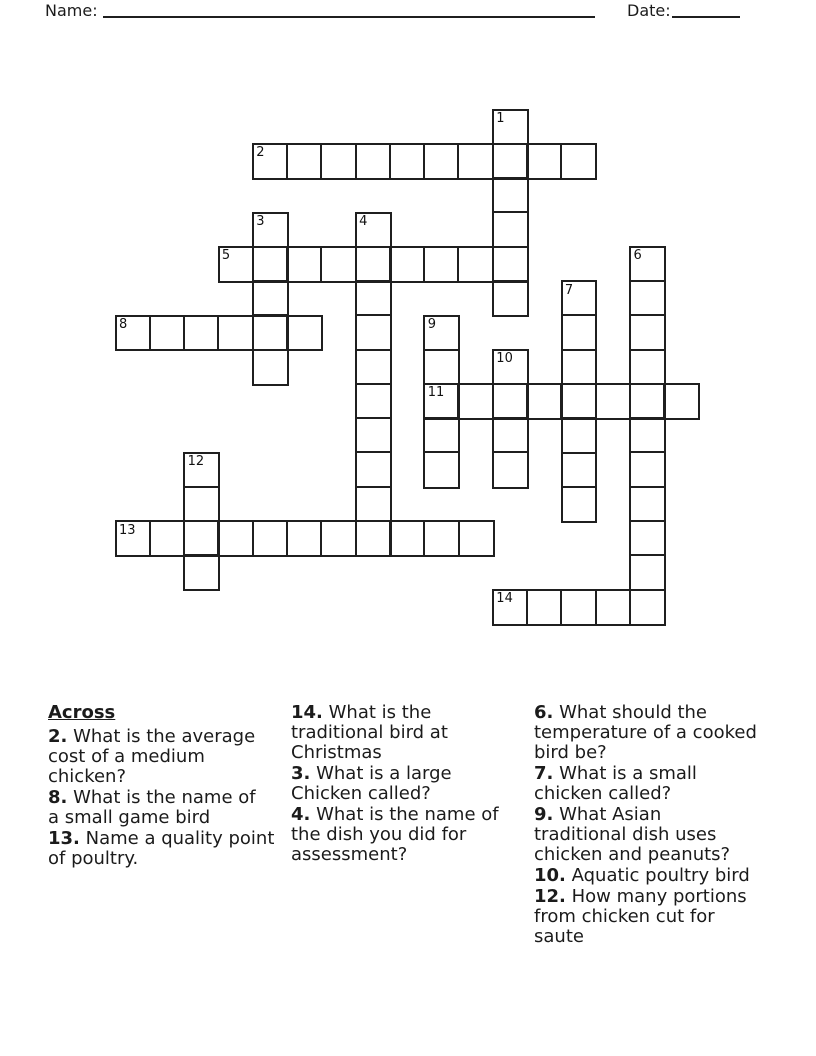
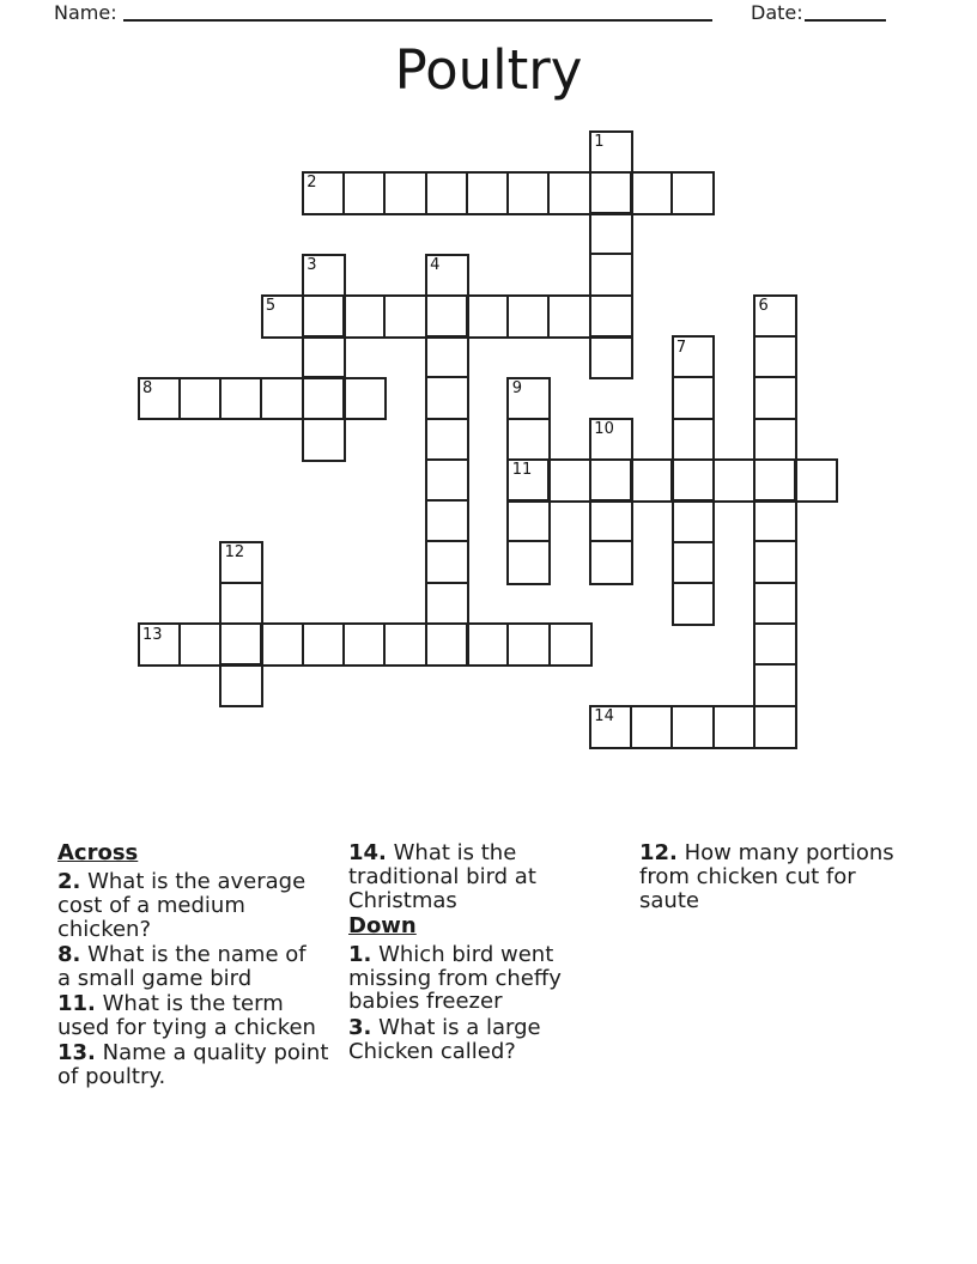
  Name:
  Date:
+ Poultry
  1
  2
  3
  4
  5
  6
  7
  8
  9
  10
  11
  12
  13
  14
  Across
  2. What is the average
  cost of a medium
  chicken?
  8. What is the name of
  a small game bird
+ 11. What is the term
+ used for tying a chicken
  13. Name a quality point
  of poultry.
  14. What is the
  traditional bird at
  Christmas
+ Down
+ 1. Which bird went
+ missing from cheffy
+ babies freezer
  3. What is a large
  Chicken called?
- 4. What is the name of
- the dish you did for
- assessment?
- 6. What should the
- temperature of a cooked
- bird be?
- 7. What is a small
- chicken called?
- 9. What Asian
- traditional dish uses
- chicken and peanuts?
- 10. Aquatic poultry bird
  12. How many portions
  from chicken cut for
  saute
